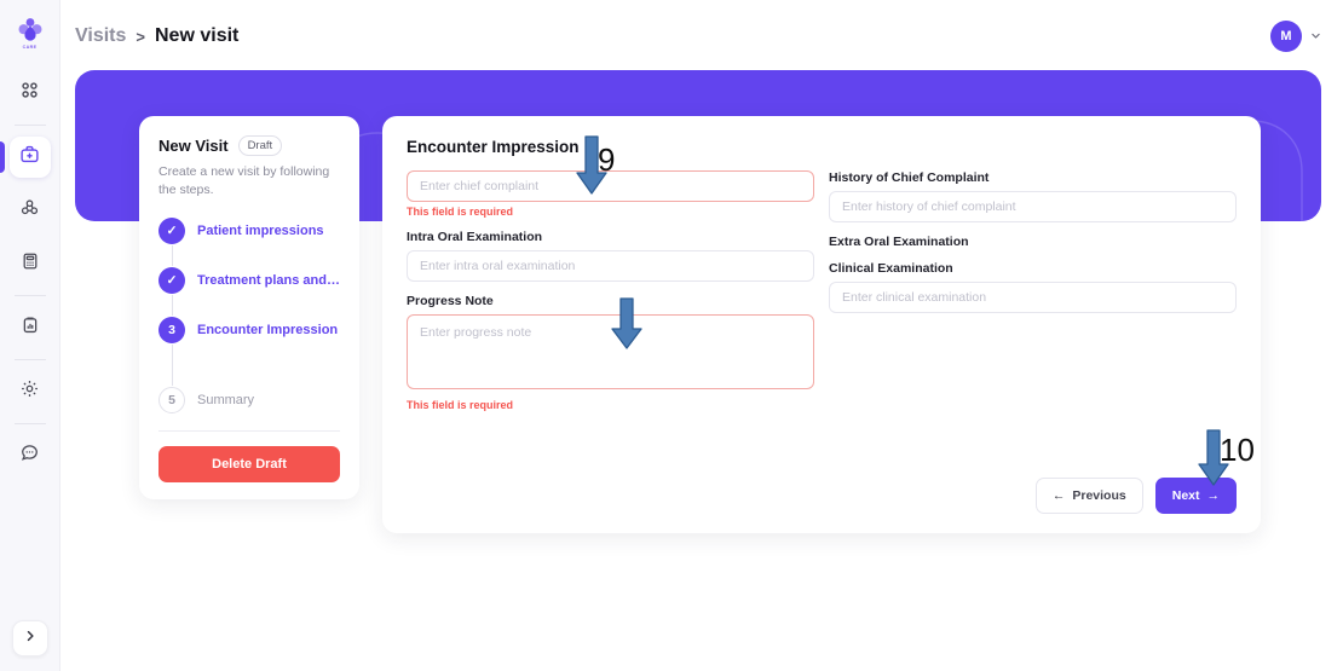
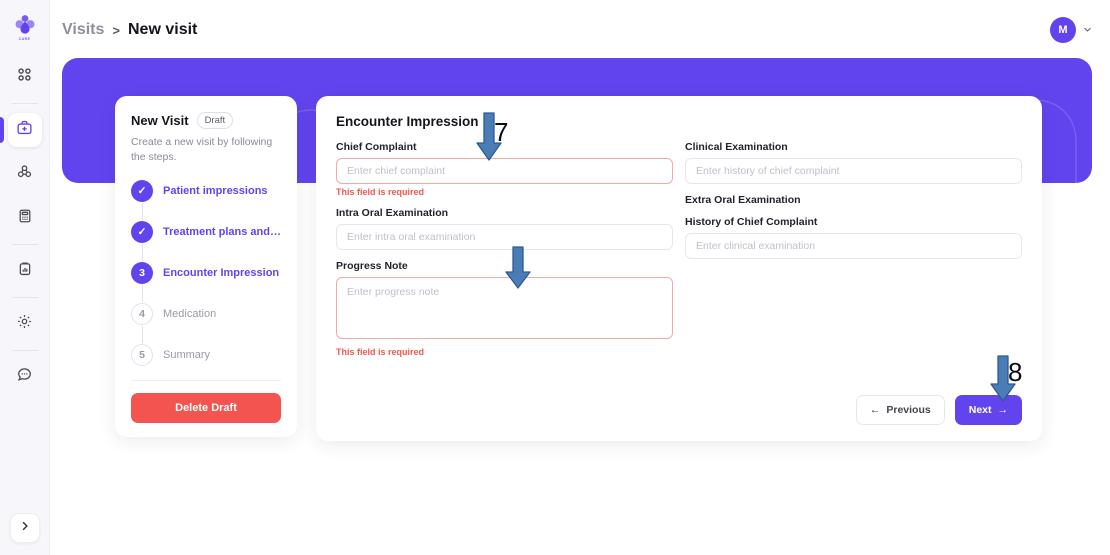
  Visits
  >
  New visit
  M
  New Visit
  Draft
  Create a new visit by following the steps.
  ✓
  Patient impressions
  ✓
  Treatment plans and p
  3
  Encounter Impression
+ 4
+ Medication
  5
  Summary
  Delete Draft
  Encounter Impression
+ Chief Complaint
  Enter chief complaint
  This field is required
  Intra Oral Examination
  Enter intra oral examination
  Progress Note
  Enter progress note
  This field is required
- History of Chief Complaint
+ Clinical Examination
  Enter history of chief complaint
  Extra Oral Examination
- Clinical Examination
+ History of Chief Complaint
  Enter clinical examination
  ←
  Previous
  Next
  →
- 9
+ 7
- 10
+ 8
